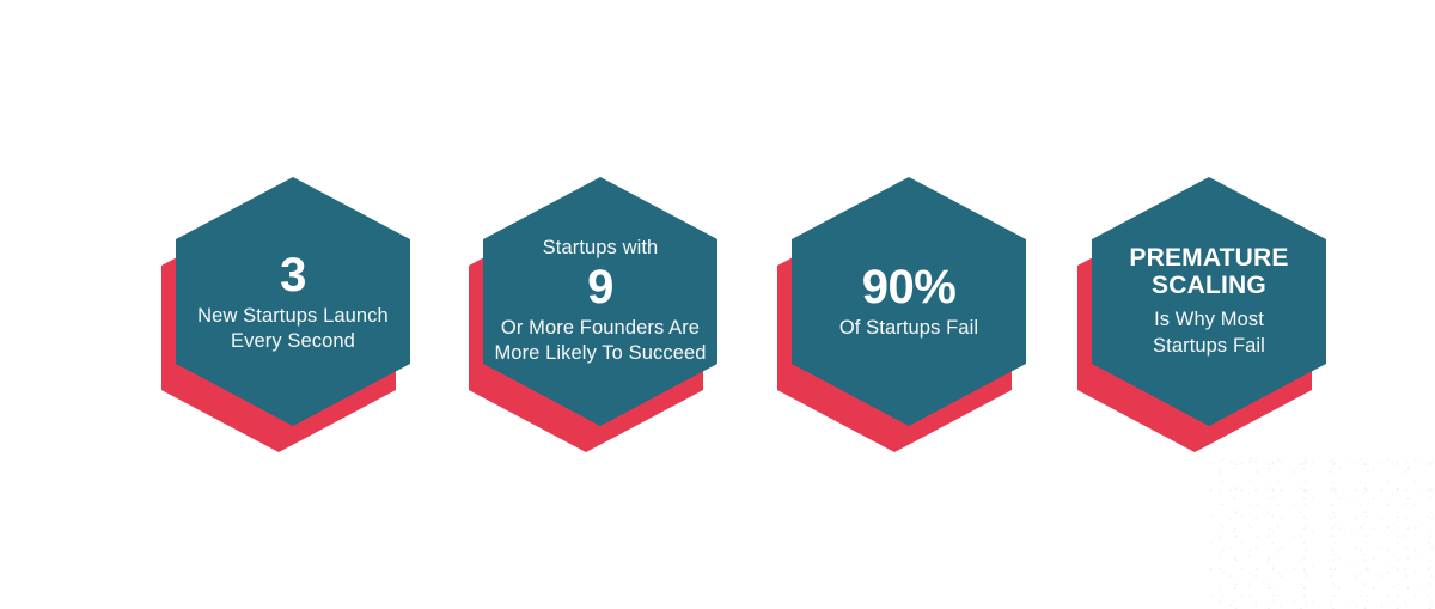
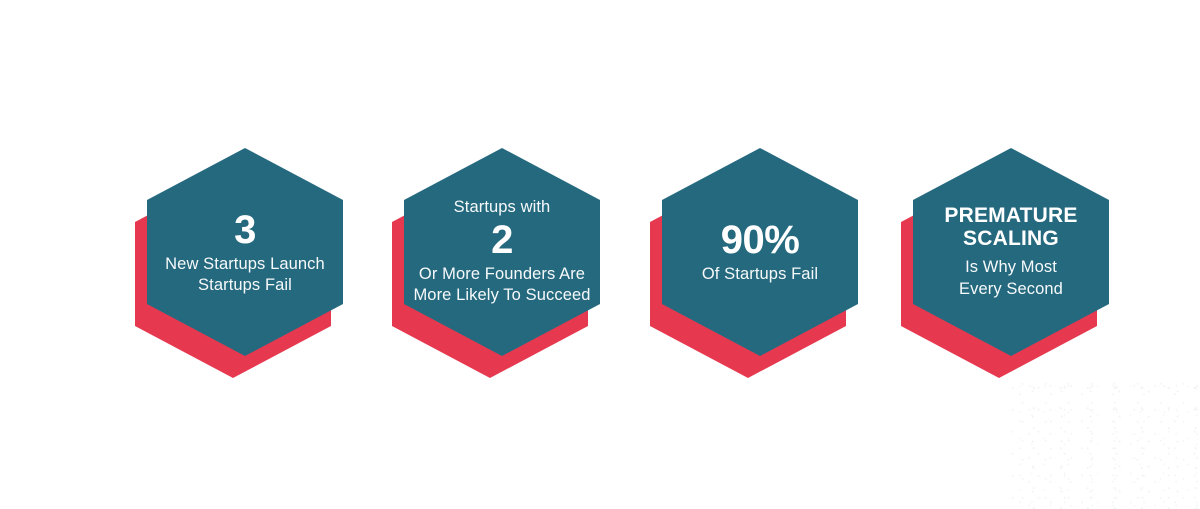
  3
  New Startups Launch
- Every Second
+ Startups Fail
  Startups with
- 9
+ 2
  Or More Founders Are
  More Likely To Succeed
  90%
  Of Startups Fail
  PREMATURE
  SCALING
  Is Why Most
- Startups Fail
+ Every Second
